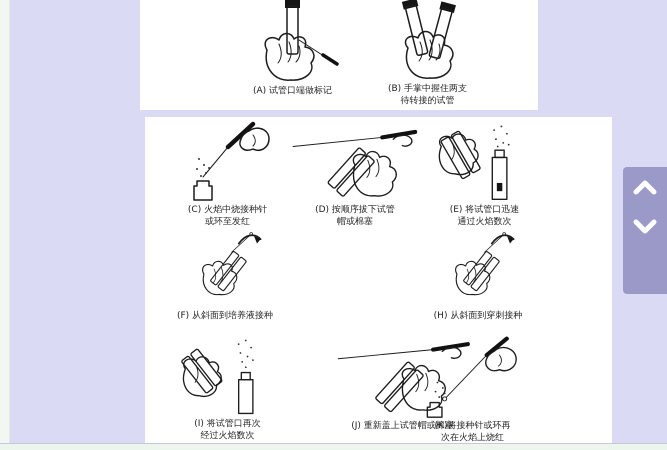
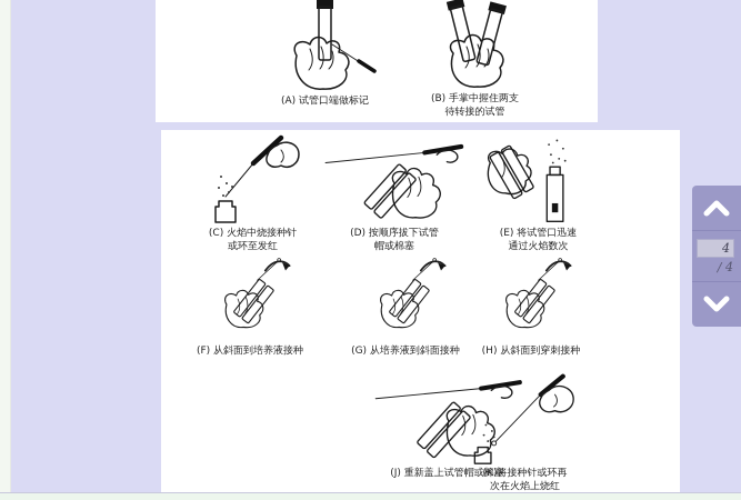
  (A) 试管口端做标记
  (B) 手掌中握住两支
  待转接的试管
  (C) 火焰中烧接种针
  或环至发红
  (D) 按顺序拔下试管
  帽或棉塞
  (E) 将试管口迅速
  通过火焰数次
  (F) 从斜面到培养液接种
+ (G) 从培养液到斜面接种
  (H) 从斜面到穿刺接种
- (I) 将试管口再次
- 经过火焰数次
  (J) 重新盖上试管帽或棉塞
  (K)将接种针或环再
  次在火焰上烧红
+ 4
+ / 4
